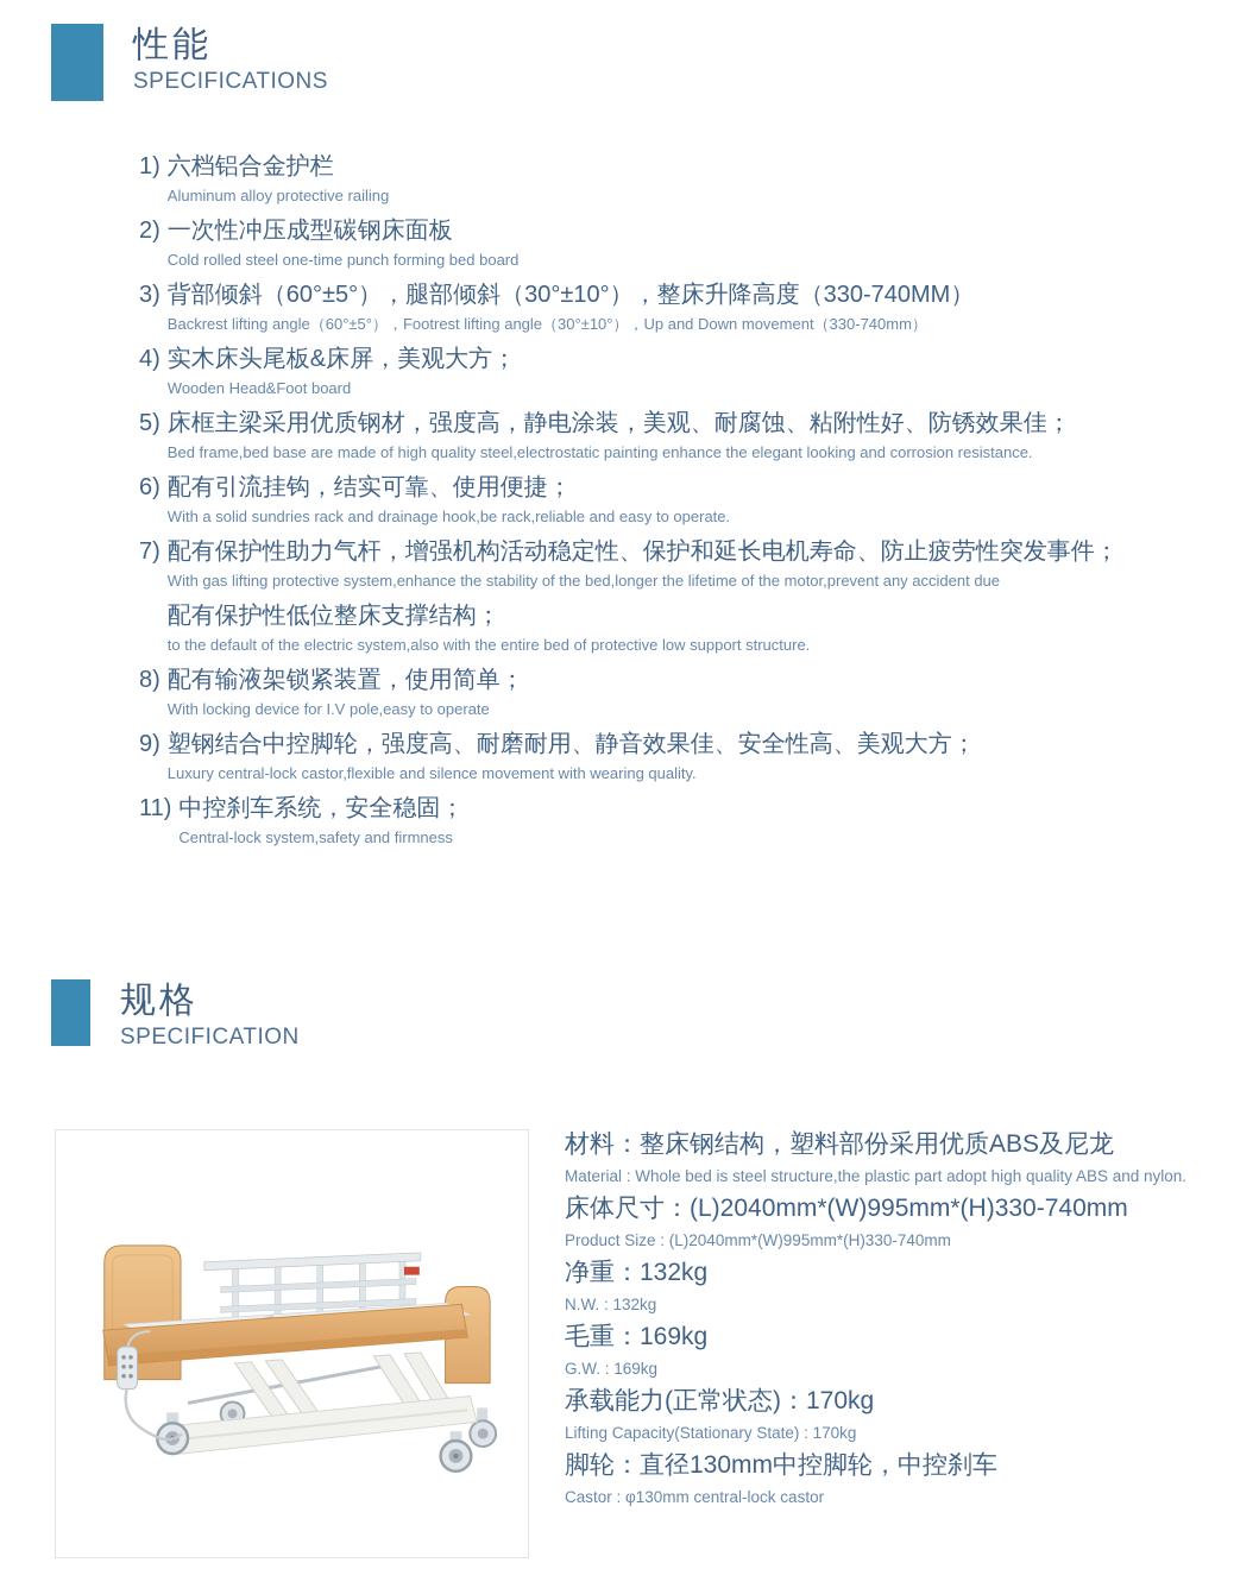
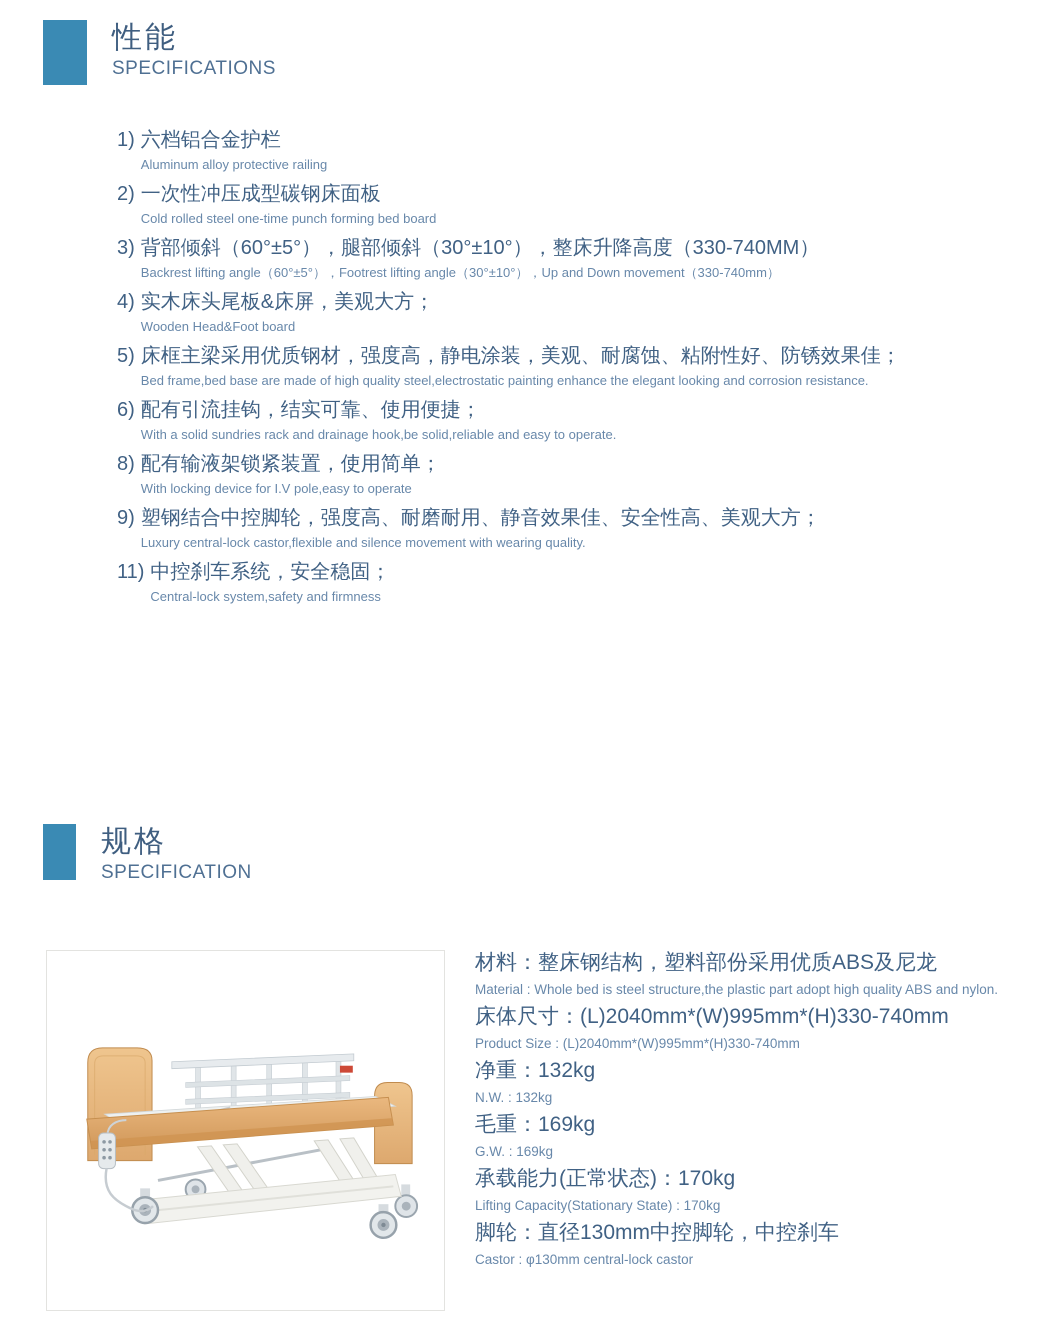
  性能
  SPECIFICATIONS
  1)
  六档铝合金护栏
  Aluminum alloy protective railing
  2)
  一次性冲压成型碳钢床面板
  Cold rolled steel one-time punch forming bed board
  3)
  背部倾斜（60°±5°），腿部倾斜（30°±10°），整床升降高度（330-740MM）
  Backrest lifting angle（60°±5°），Footrest lifting angle（30°±10°），Up and Down movement（330-740mm）
  4)
  实木床头尾板&床屏，美观大方；
  Wooden Head&Foot board
  5)
  床框主梁采用优质钢材，强度高，静电涂装，美观、耐腐蚀、粘附性好、防锈效果佳；
  Bed frame,bed base are made of high quality steel,electrostatic painting enhance the elegant looking and corrosion resistance.
  6)
  配有引流挂钩，结实可靠、使用便捷；
- With a solid sundries rack and drainage hook,be rack,reliable and easy to operate.
+ With a solid sundries rack and drainage hook,be solid,reliable and easy to operate.
- 7)
- 配有保护性助力气杆，增强机构活动稳定性、保护和延长电机寿命、防止疲劳性突发事件；
- With gas lifting protective system,enhance the stability of the bed,longer the lifetime of the motor,prevent any accident due
- 配有保护性低位整床支撑结构；
- to the default of the electric system,also with the entire bed of protective low support structure.
  8)
  配有输液架锁紧装置，使用简单；
  With locking device for I.V pole,easy to operate
  9)
  塑钢结合中控脚轮，强度高、耐磨耐用、静音效果佳、安全性高、美观大方；
  Luxury central-lock castor,flexible and silence movement with wearing quality.
  11)
  中控刹车系统，安全稳固；
  Central-lock system,safety and firmness
  规格
  SPECIFICATION
  材料：整床钢结构，塑料部份采用优质ABS及尼龙
  Material : Whole bed is steel structure,the plastic part adopt high quality ABS and nylon.
  床体尺寸：(L)2040mm*(W)995mm*(H)330-740mm
  Product Size : (L)2040mm*(W)995mm*(H)330-740mm
  净重：132kg
  N.W. : 132kg
  毛重：169kg
  G.W. : 169kg
  承载能力(正常状态)：170kg
  Lifting Capacity(Stationary State) : 170kg
  脚轮：直径130mm中控脚轮，中控刹车
  Castor : φ130mm central-lock castor
